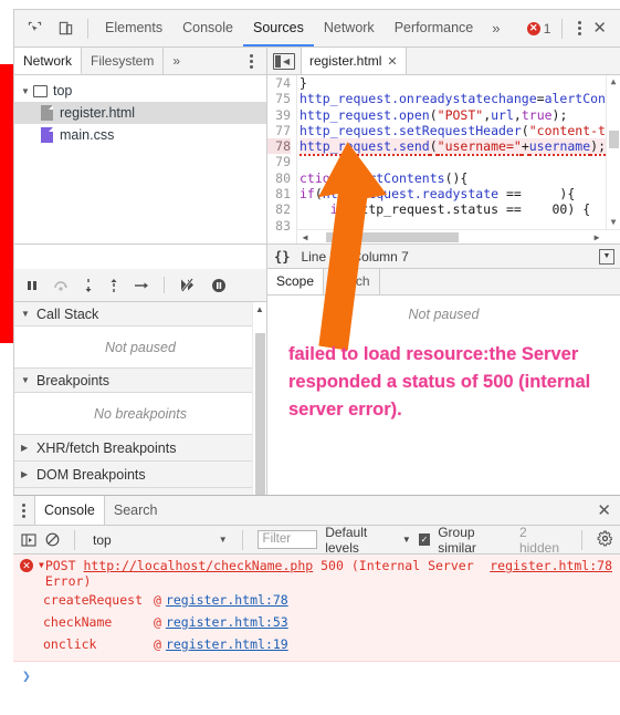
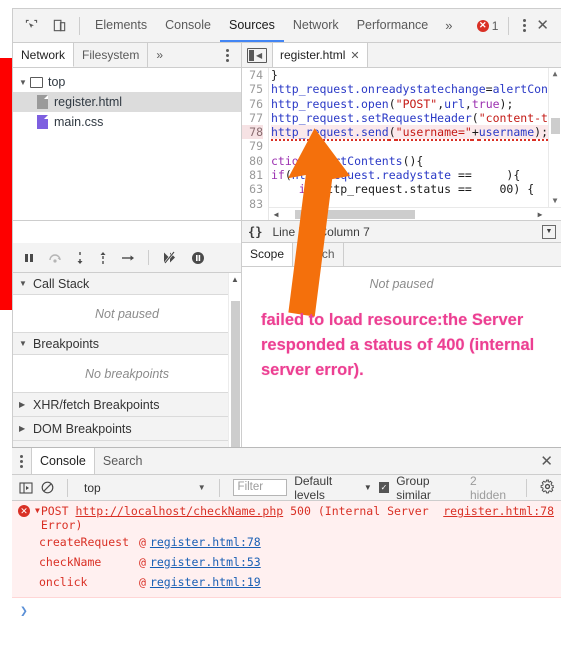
  Elements
  Console
  Sources
  Network
  Performance
  »
  ✕
  1
  ✕
  Network
  Filesystem
  »
  ▼
  top
  register.html
  main.css
  ◀
  register.html
  ✕
  74
  75
- 39
+ 76
  77
  78
  79
  80
  81
- 82
+ 63
  83
  }
  http_request.onreadystatechange=alertCon
  http_request.open("POST",url,true);
  http_request.setRequestHeader("content-t
  http_rquest.send("username="+username);
  ctio tContents(){
  if( uest.readystate == ){
  i tp_request.status == 00) {
  ▲
  ▼
  ◀
  ▶
  {}
  Lineolumn 7
  ▼
  Call Stack
  Not paused
  ▼
  Breakpoints
  No breakpoints
  ▶
  XHR/fetch Breakpoints
  ▶
  DOM Breakpoints
  ▲
  Scope
  Not paused
  Console
  Search
  ✕
  top
  ▼
  Filter
  Default levels
  ▼
  ✓
  Group similar
  2 hidden
  ✕
  ▼
  POST http://localhost/checkName.php 500 (Internal Server Error)
  register.html:78
  createRequest
  @
  register.html:78
  checkName
  @
  register.html:53
  onclick
  @
  register.html:19
  ❯
- failed to load resource:the Server responded a status of 500 (internal server error).
+ failed to load resource:the Server responded a status of 400 (internal server error).
